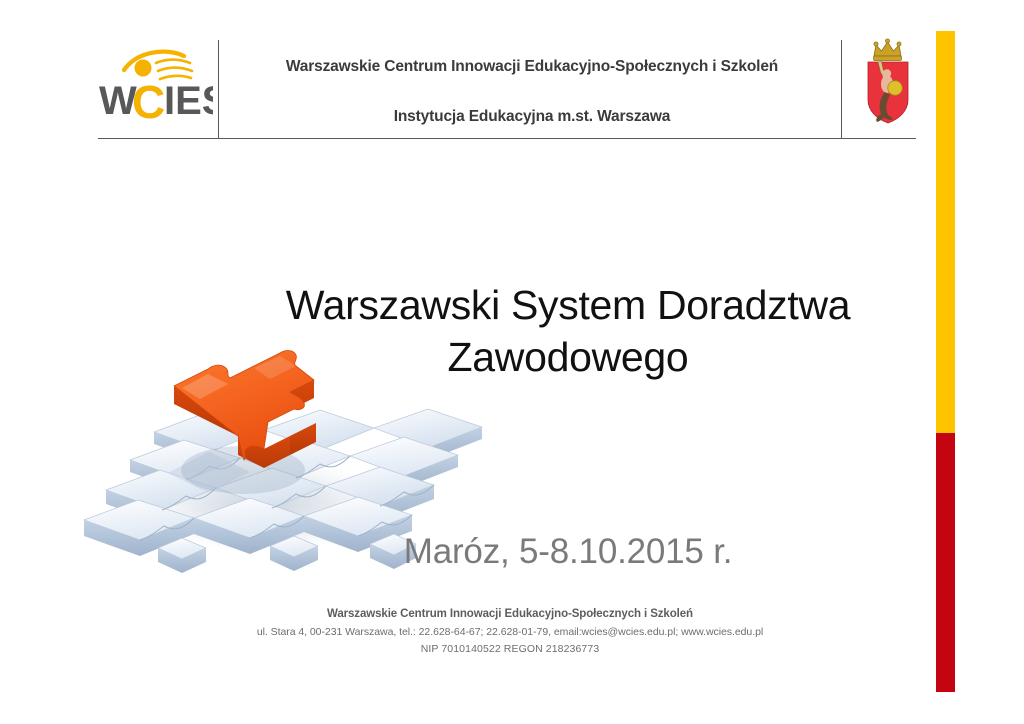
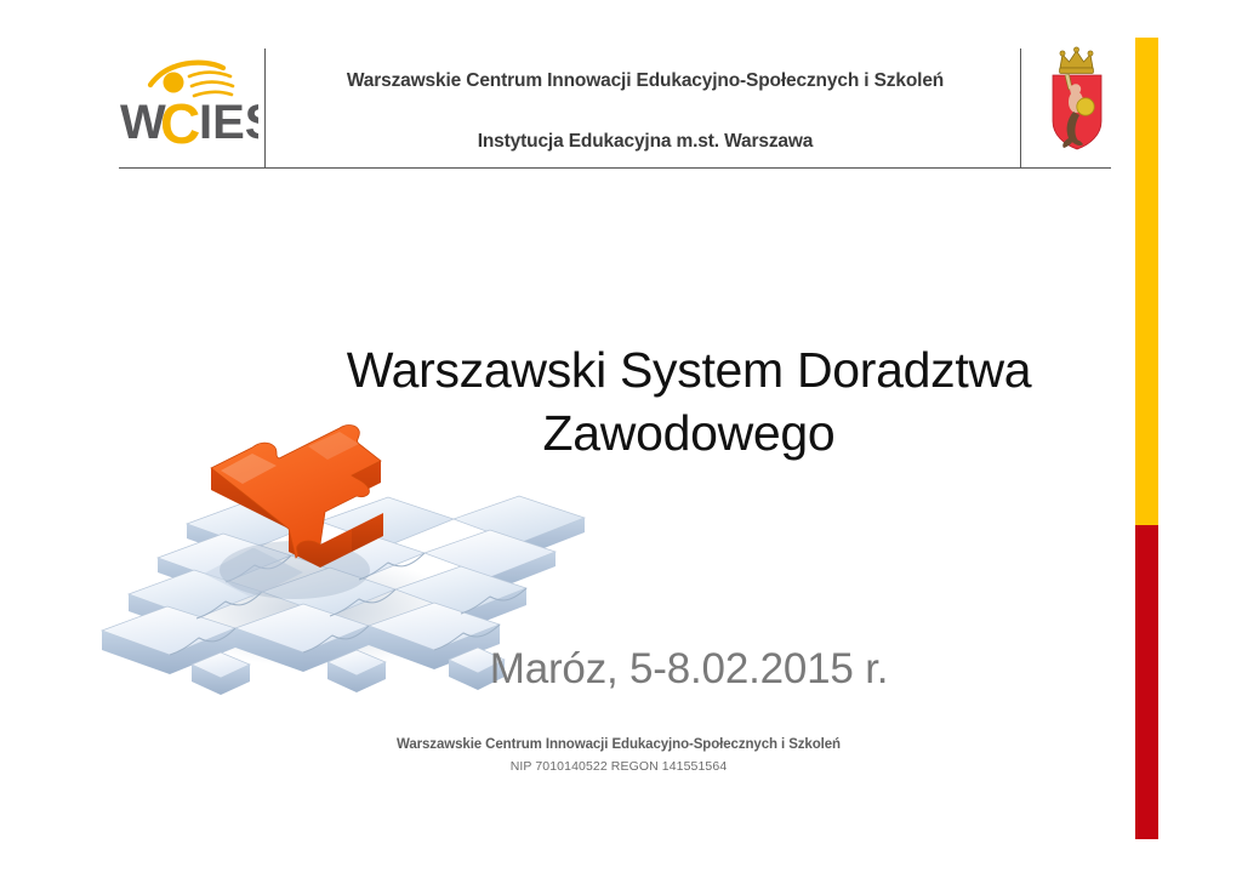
  W
  C
  Warszawskie Centrum Innowacji Edukacyjno-Społecznych i Szkoleń
  Instytucja Edukacyjna m.st. Warszawa
  Warszawski System Doradztwa
  Zawodowego
- Maróz, 5-8.10.2015 r.
+ Maróz, 5-8.02.2015 r.
  Warszawskie Centrum Innowacji Edukacyjno-Społecznych i Szkoleń
- ul. Stara 4, 00-231 Warszawa, tel.: 22.628-64-67; 22.628-01-79, email:wcies@wcies.edu.pl; www.wcies.edu.pl
- NIP 7010140522 REGON 218236773
+ NIP 7010140522 REGON 141551564
